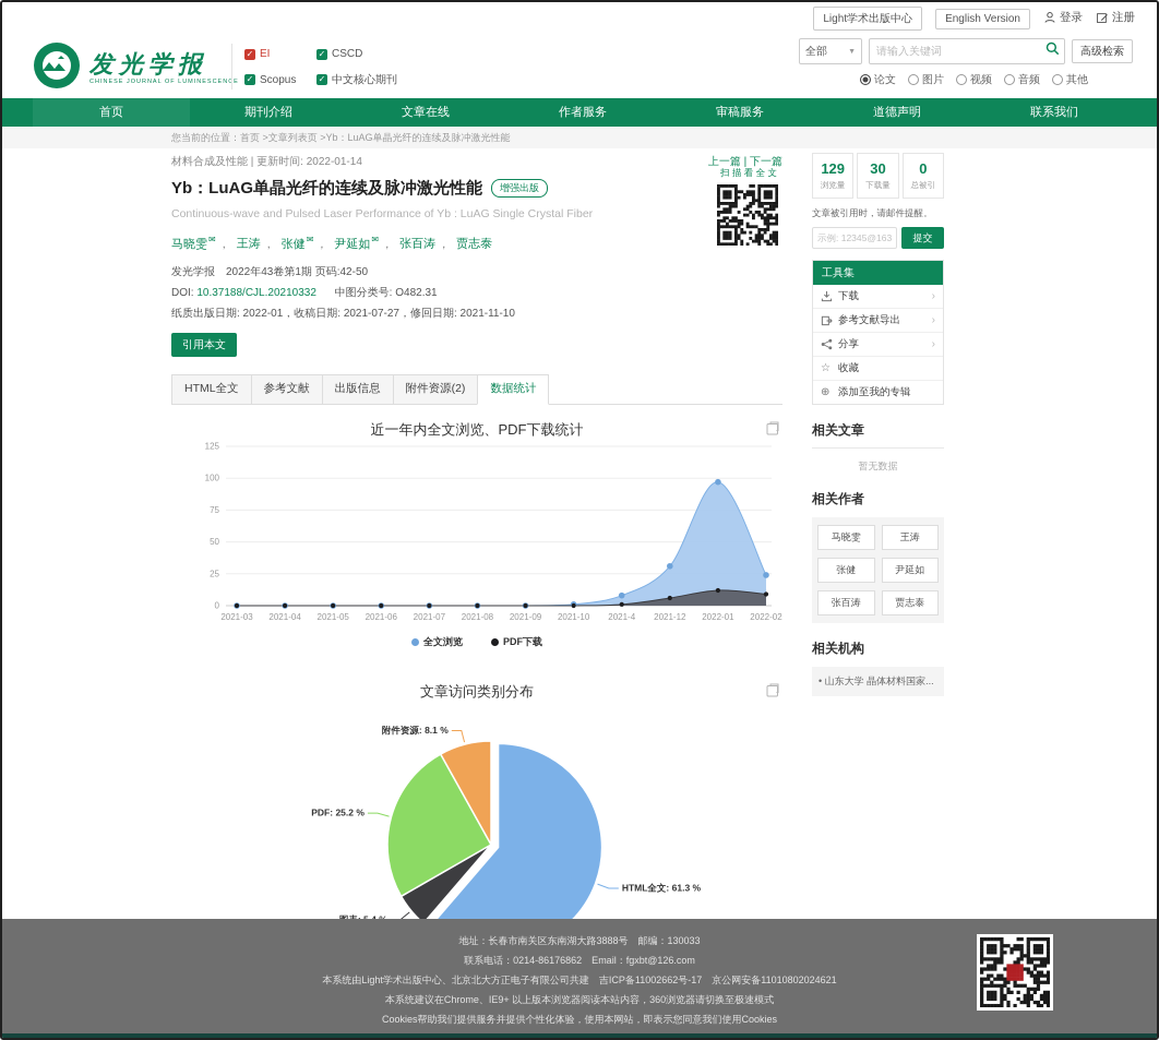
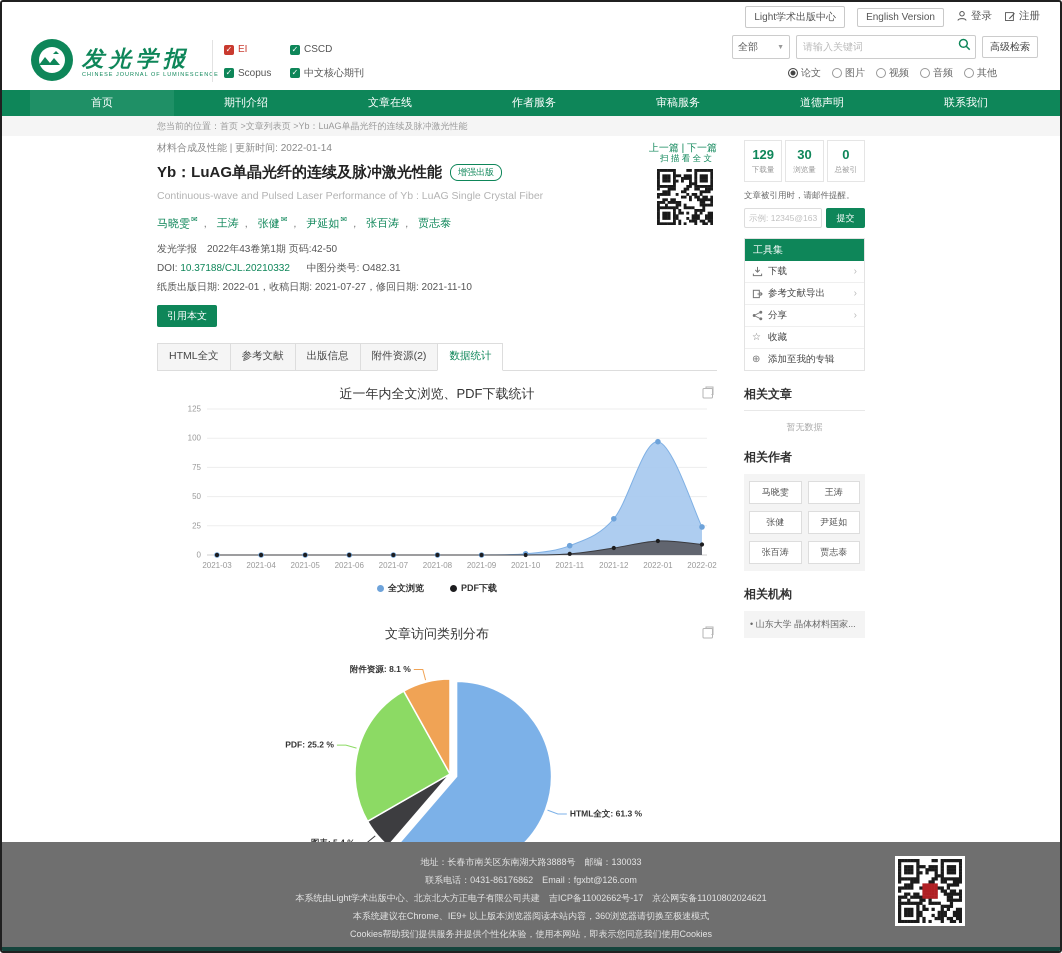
  Light学术出版中心
  English Version
  登录
  注册
  发光学报
  ✓
  EI
  ✓
  CSCD
  ✓
  Scopus
  ✓
  中文核心期刊
  全部
  请输入关键词
  高级检索
  论文
  图片
  视频
  音频
  其他
  首页
  期刊介绍
  文章在线
  作者服务
  审稿服务
  道德声明
  联系我们
  您当前的位置：首页 >文章列表页 >Yb：LuAG单晶光纤的连续及脉冲激光性能
  材料合成及性能 | 更新时间: 2022-01-14
  上一篇 | 下一篇
  Yb：LuAG单晶光纤的连续及脉冲激光性能 增强出版
  Continuous-wave and Pulsed Laser Performance of Yb : LuAG Single Crystal Fiber
  马晓雯✉ ， 王涛 ， 张健✉ ， 尹延如✉ ， 张百涛 ， 贾志泰
  发光学报 2022年43卷第1期 页码:42-50
  DOI: 10.37188/CJL.20210332 中图分类号: O482.31
  纸质出版日期: 2022-01，收稿日期: 2021-07-27，修回日期: 2021-11-10
  引用本文
  扫 描 看 全 文
  HTML全文
  参考文献
  出版信息
  附件资源(2)
  数据统计
  近一年内全文浏览、PDF下载统计
  0
  25
  50
  75
  100
  125
  2021-03
  2021-04
  2021-05
  2021-06
  2021-07
  2021-08
  2021-09
  2021-10
- 2021-4
+ 2021-11
  2021-12
  2022-01
  2022-02
  全文浏览
  PDF下载
  文章访问类别分布
  HTML全文: 61.3 %
  PDF: 25.2 %
  附件资源: 8.1 %
  129
- 浏览量
+ 下载量
  30
- 下载量
+ 浏览量
  0
  总被引
  文章被引用时，请邮件提醒。
  示例: 12345@163
  提交
  工具集
  下载
  ›
  参考文献导出
  ›
  分享
  ›
  ☆
  收藏
  ⊕
  添加至我的专辑
  相关文章
  暂无数据
  相关作者
  马晓雯
  王涛
  张健
  尹延如
  张百涛
  贾志泰
  相关机构
  山东大学 晶体材料国家...
  地址：长春市南关区东南湖大路3888号 邮编：130033
- 联系电话：0214-86176862 Email：fgxbt@126.com
+ 联系电话：0431-86176862 Email：fgxbt@126.com
  本系统由Light学术出版中心、北京北大方正电子有限公司共建 吉ICP备11002662号-17 京公网安备11010802024621
  本系统建议在Chrome、IE9+ 以上版本浏览器阅读本站内容，360浏览器请切换至极速模式
  Cookies帮助我们提供服务并提供个性化体验，使用本网站，即表示您同意我们使用Cookies
